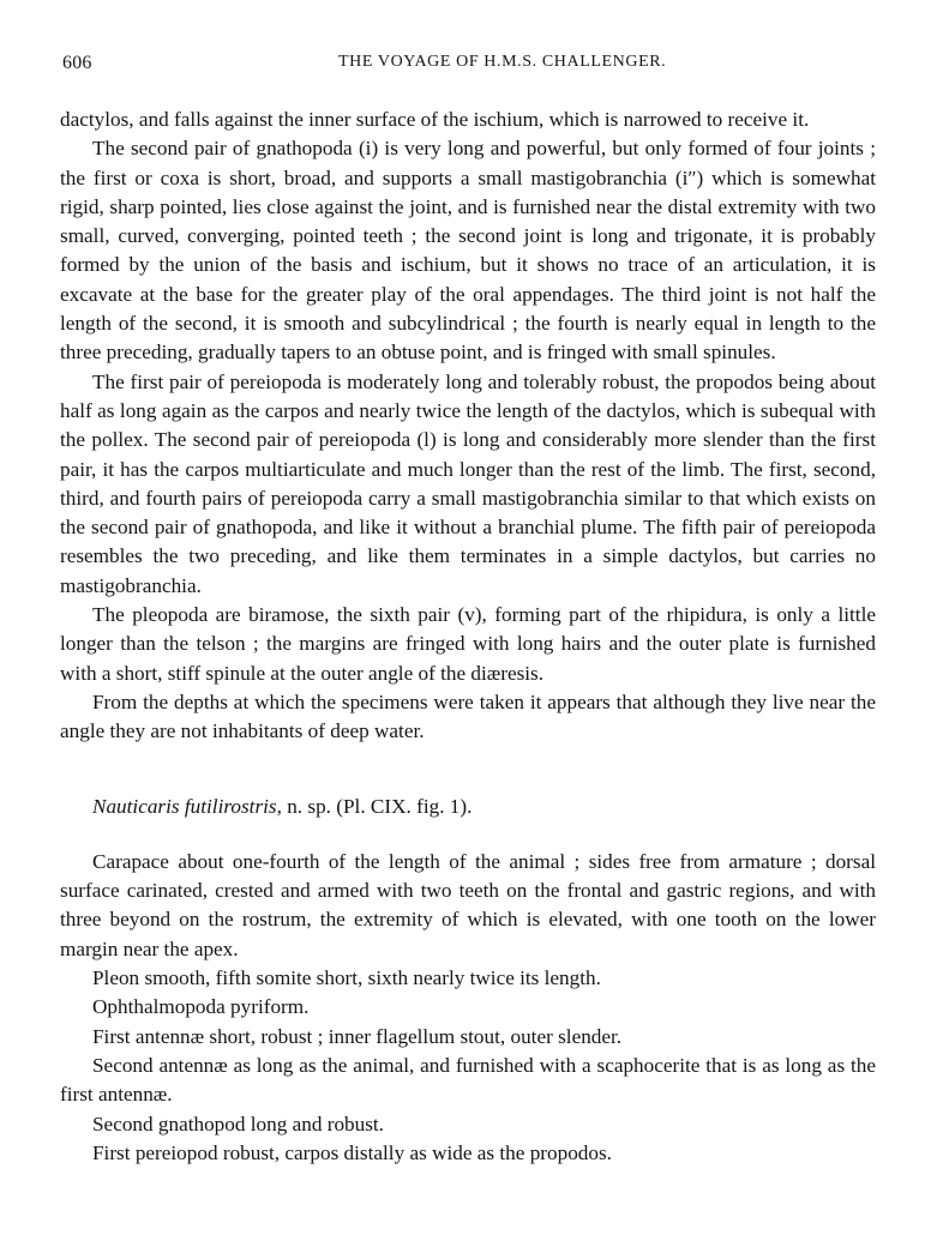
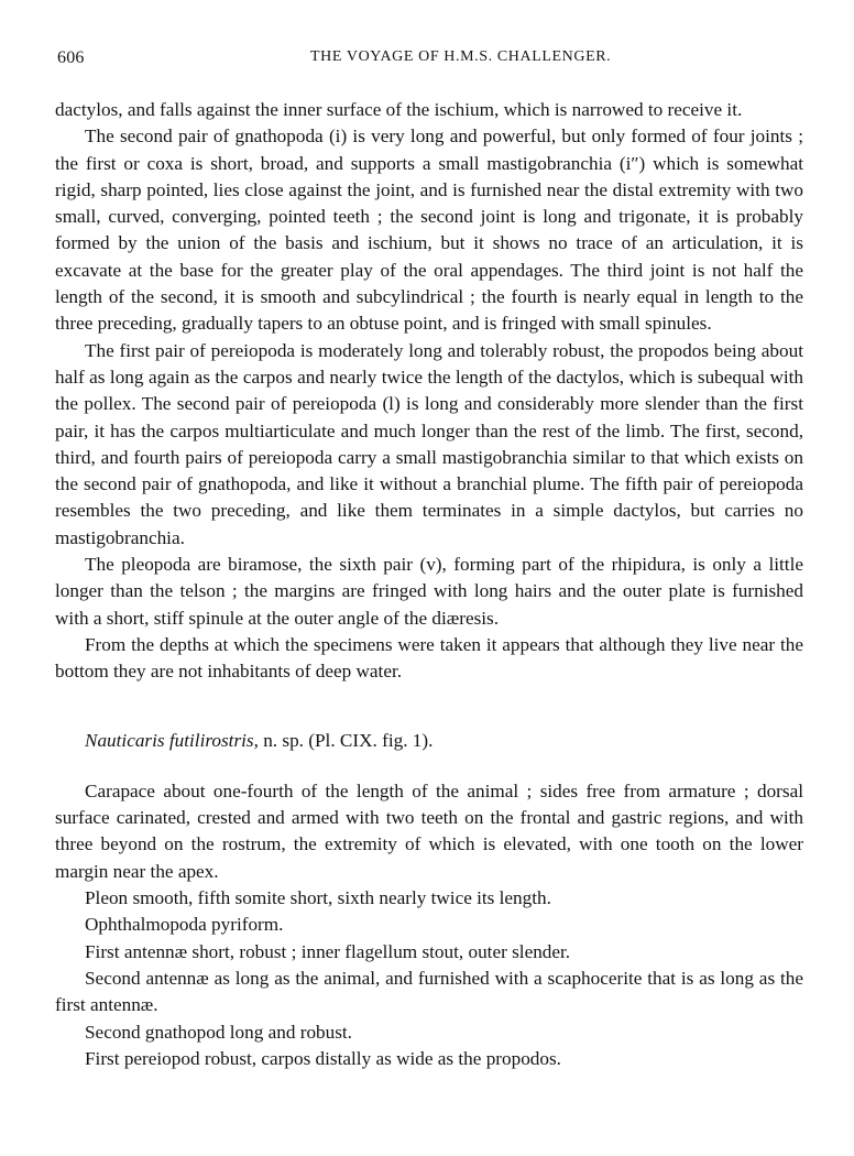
  606
  THE VOYAGE OF H.M.S. CHALLENGER.
  dactylos, and falls against the inner surface of the ischium, which is narrowed to receive it.
  The second pair of gnathopoda (i) is very long and powerful, but only formed of four joints ; the first or coxa is short, broad, and supports a small mastigobranchia (i″) which is somewhat rigid, sharp pointed, lies close against the joint, and is furnished near the distal extremity with two small, curved, converging, pointed teeth ; the second joint is long and trigonate, it is probably formed by the union of the basis and ischium, but it shows no trace of an articulation, it is excavate at the base for the greater play of the oral appendages. The third joint is not half the length of the second, it is smooth and subcylindrical ; the fourth is nearly equal in length to the three preceding, gradually tapers to an obtuse point, and is fringed with small spinules.
  The first pair of pereiopoda is moderately long and tolerably robust, the propodos being about half as long again as the carpos and nearly twice the length of the dactylos, which is subequal with the pollex. The second pair of pereiopoda (l) is long and considerably more slender than the first pair, it has the carpos multiarticulate and much longer than the rest of the limb. The first, second, third, and fourth pairs of pereiopoda carry a small mastigobranchia similar to that which exists on the second pair of gnathopoda, and like it without a branchial plume. The fifth pair of pereiopoda resembles the two preceding, and like them terminates in a simple dactylos, but carries no mastigobranchia.
  The pleopoda are biramose, the sixth pair (v), forming part of the rhipidura, is only a little longer than the telson ; the margins are fringed with long hairs and the outer plate is furnished with a short, stiff spinule at the outer angle of the diæresis.
- From the depths at which the specimens were taken it appears that although they live near the angle they are not inhabitants of deep water.
+ From the depths at which the specimens were taken it appears that although they live near the bottom they are not inhabitants of deep water.
  Nauticaris futilirostris, n. sp. (Pl. CIX. fig. 1).
  Carapace about one-fourth of the length of the animal ; sides free from armature ; dorsal surface carinated, crested and armed with two teeth on the frontal and gastric regions, and with three beyond on the rostrum, the extremity of which is elevated, with one tooth on the lower margin near the apex.
  Pleon smooth, fifth somite short, sixth nearly twice its length.
  Ophthalmopoda pyriform.
  First antennæ short, robust ; inner flagellum stout, outer slender.
  Second antennæ as long as the animal, and furnished with a scaphocerite that is as long as the first antennæ.
  Second gnathopod long and robust.
  First pereiopod robust, carpos distally as wide as the propodos.
